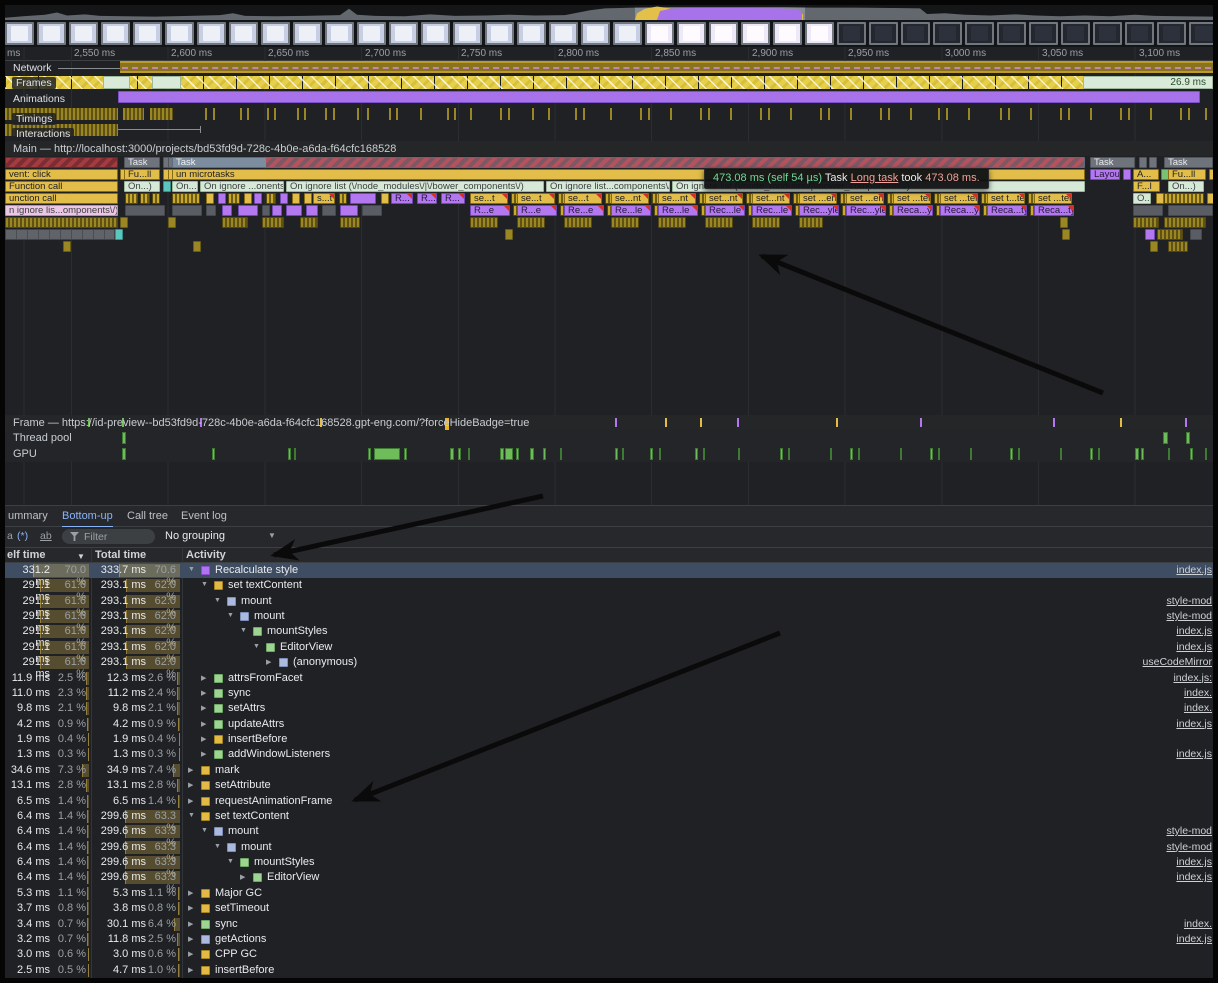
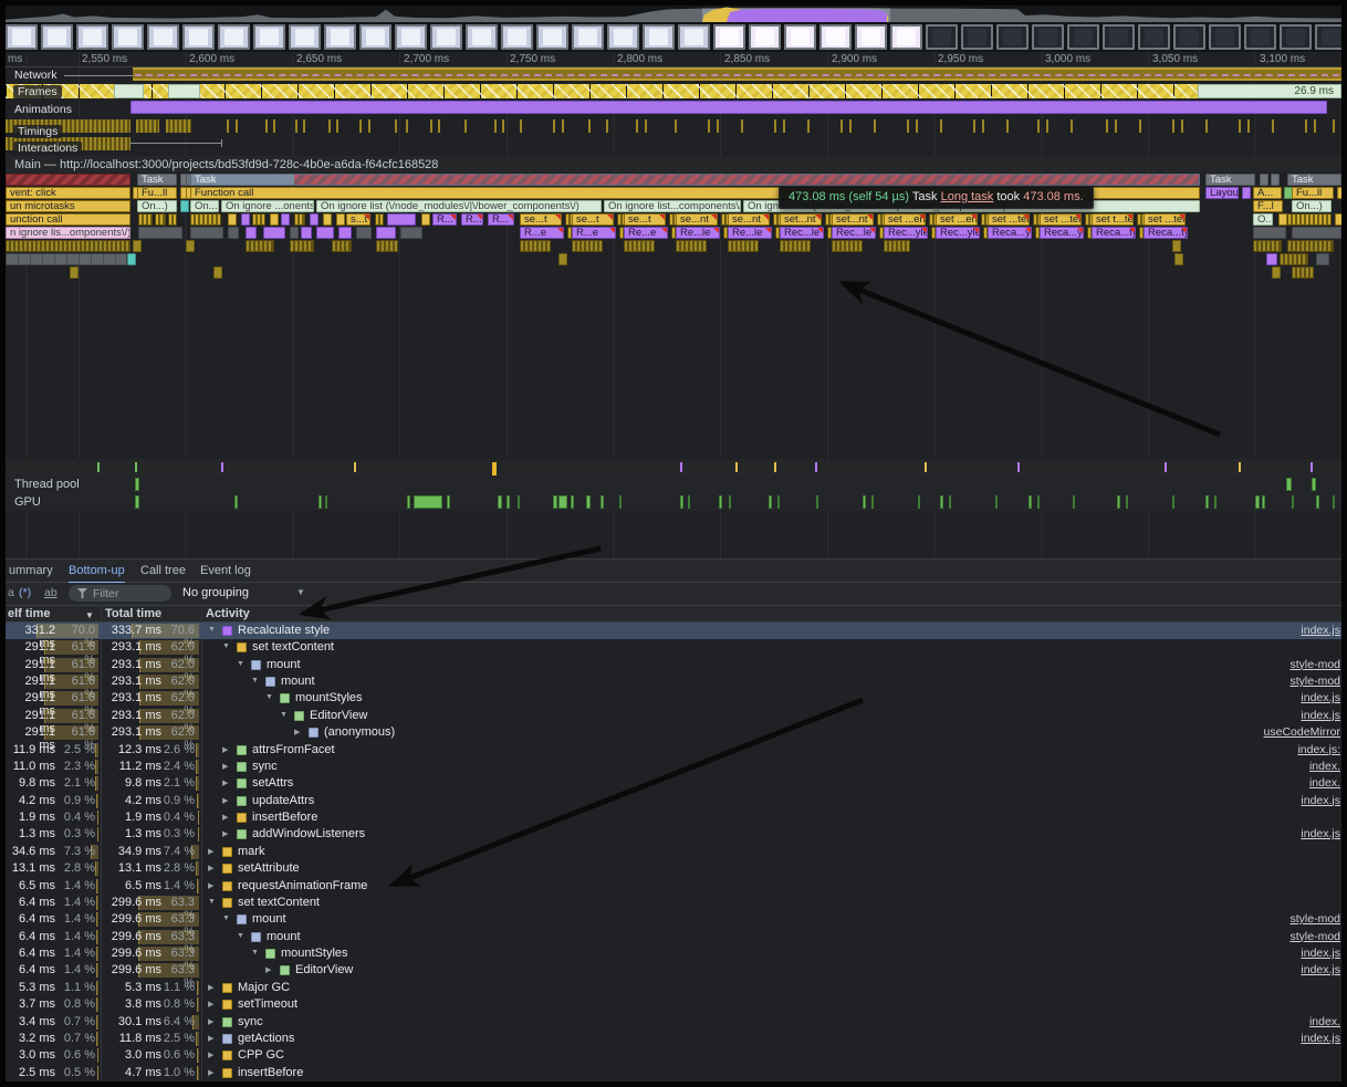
  Network
  26.9 ms
  Frames
  Animations
  Timings
  Interactions
  Main — http://localhost:3000/projects/bd53fd9d-728c-4b0e-a6da-f64cfc168528
  Task
  Task
  Task
  Task
  vent: click
  Fu...ll
- un microtasks
+ Function call
  Layou
  A...
  Fu...ll
- Function call
+ un microtasks
  On...)
  On...
  On ignore ...onents
  On ignore list (\/node_modules\/|\/bower_components\/)
  On ignore list...components\
  F...l
  On...)
  unction call
  s...t
  R...
  R...
  R...
  se...t
  se...t
  se...t
  se...nt
  se...nt
  set...nt
  set...nt
  set ...en
  set ...en
  set ...te
  set ...te
  set t...te
  set ...te
  O..
  n ignore lis...omponents\/)
  R...e
  R...e
  Re...e
  Re...le
  Re...le
  Rec...le
  Rec...le
  Rec...yle
  Rec...yle
  Reca...y
  Reca...y
  Reca...t
  Reca...t
  473.08 ms (self 54 µs) Task Long task took 473.08 ms.
- Frame — https://id-preview--bd53fd9d-728c-4b0e-a6da-f64cfc168528.gpt-eng.com/?forceHideBadge=true
  Thread pool
  GPU
  ummary
  Bottom-up
  Call tree
  Event log
  a
  (*)
  ab
  Filter
  No grouping
  ▼
  elf time
  ▼
  Total time
  Activity
  331.2 ms
  70.0 %
  333.7 ms
  70.6 %
  Recalculate style
  index.js
  291.1 ms
  61.6 %
  293.1 ms
  62.0 %
  set textContent
  291.1 ms
  61.6 %
  293.1 ms
  62.0 %
  mount
  style-mod
  291.1 ms
  61.6 %
  293.1 ms
  62.0 %
  mount
  style-mod
  291.1 ms
  61.6 %
  293.1 ms
  62.0 %
  mountStyles
  index.js
  291.1 ms
  61.6 %
  293.1 ms
  62.0 %
  EditorView
  index.js
  291.1 ms
  61.6 %
  293.1 ms
  62.0 %
  (anonymous)
  useCodeMirror
  11.9 ms
  2.5 %
  12.3 ms
  2.6 %
  attrsFromFacet
  index.js:
  11.0 ms
  2.3 %
  11.2 ms
  2.4 %
  sync
  index.
  9.8 ms
  2.1 %
  9.8 ms
  2.1 %
  setAttrs
  index.
  4.2 ms
  0.9 %
  4.2 ms
  0.9 %
  updateAttrs
  index.js
  1.9 ms
  0.4 %
  1.9 ms
  0.4 %
  insertBefore
  1.3 ms
  0.3 %
  1.3 ms
  0.3 %
  addWindowListeners
  index.js
  34.6 ms
  7.3 %
  34.9 ms
  7.4 %
  mark
  13.1 ms
  2.8 %
  13.1 ms
  2.8 %
  setAttribute
  6.5 ms
  1.4 %
  6.5 ms
  1.4 %
  requestAnimationFrame
  6.4 ms
  1.4 %
  299.6 ms
  63.3 %
  set textContent
  6.4 ms
  1.4 %
  299.6 ms
  63.3 %
  mount
  style-mod
  6.4 ms
  1.4 %
  299.6 ms
  63.3 %
  mount
  style-mod
  6.4 ms
  1.4 %
  299.6 ms
  63.3 %
  mountStyles
  index.js
  6.4 ms
  1.4 %
  299.6 ms
  63.3 %
  EditorView
  index.js
  5.3 ms
  1.1 %
  5.3 ms
  1.1 %
  Major GC
  3.7 ms
  0.8 %
  3.8 ms
  0.8 %
  setTimeout
  3.4 ms
  0.7 %
  30.1 ms
  6.4 %
  sync
  index.
  3.2 ms
  0.7 %
  11.8 ms
  2.5 %
  getActions
  index.js
  3.0 ms
  0.6 %
  3.0 ms
  0.6 %
  CPP GC
  2.5 ms
  0.5 %
  4.7 ms
  1.0 %
  insertBefore
